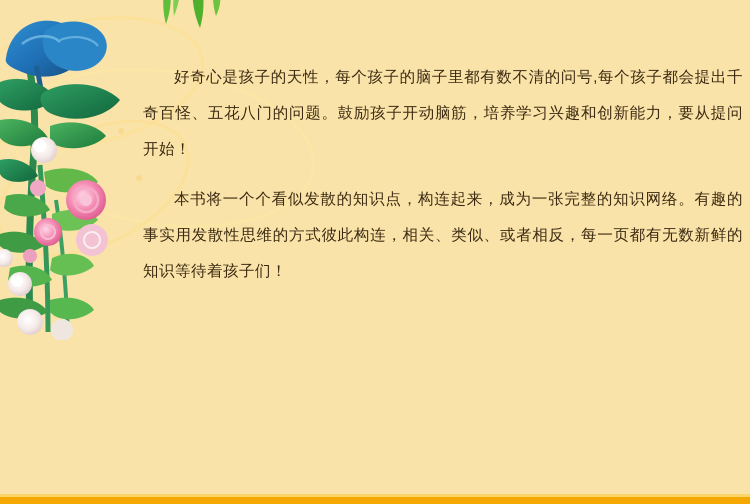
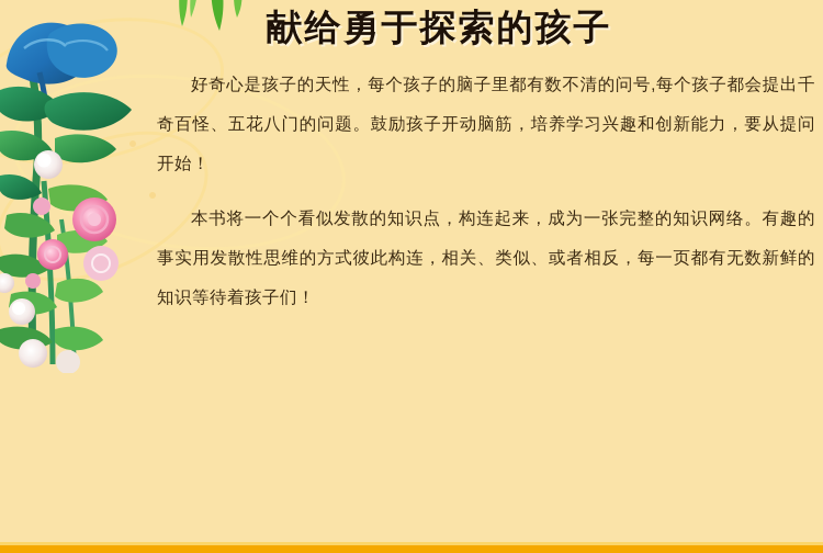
+ 献给勇于探索的孩子
  好奇心是孩子的天性，每个孩子的脑子里都有数不清的问号,每个孩子都会提出千奇百怪、五花八门的问题。鼓励孩子开动脑筋，培养学习兴趣和创新能力，要从提问开始！
  本书将一个个看似发散的知识点，构连起来，成为一张完整的知识网络。有趣的事实用发散性思维的方式彼此构连，相关、类似、或者相反，每一页都有无数新鲜的知识等待着孩子们！
